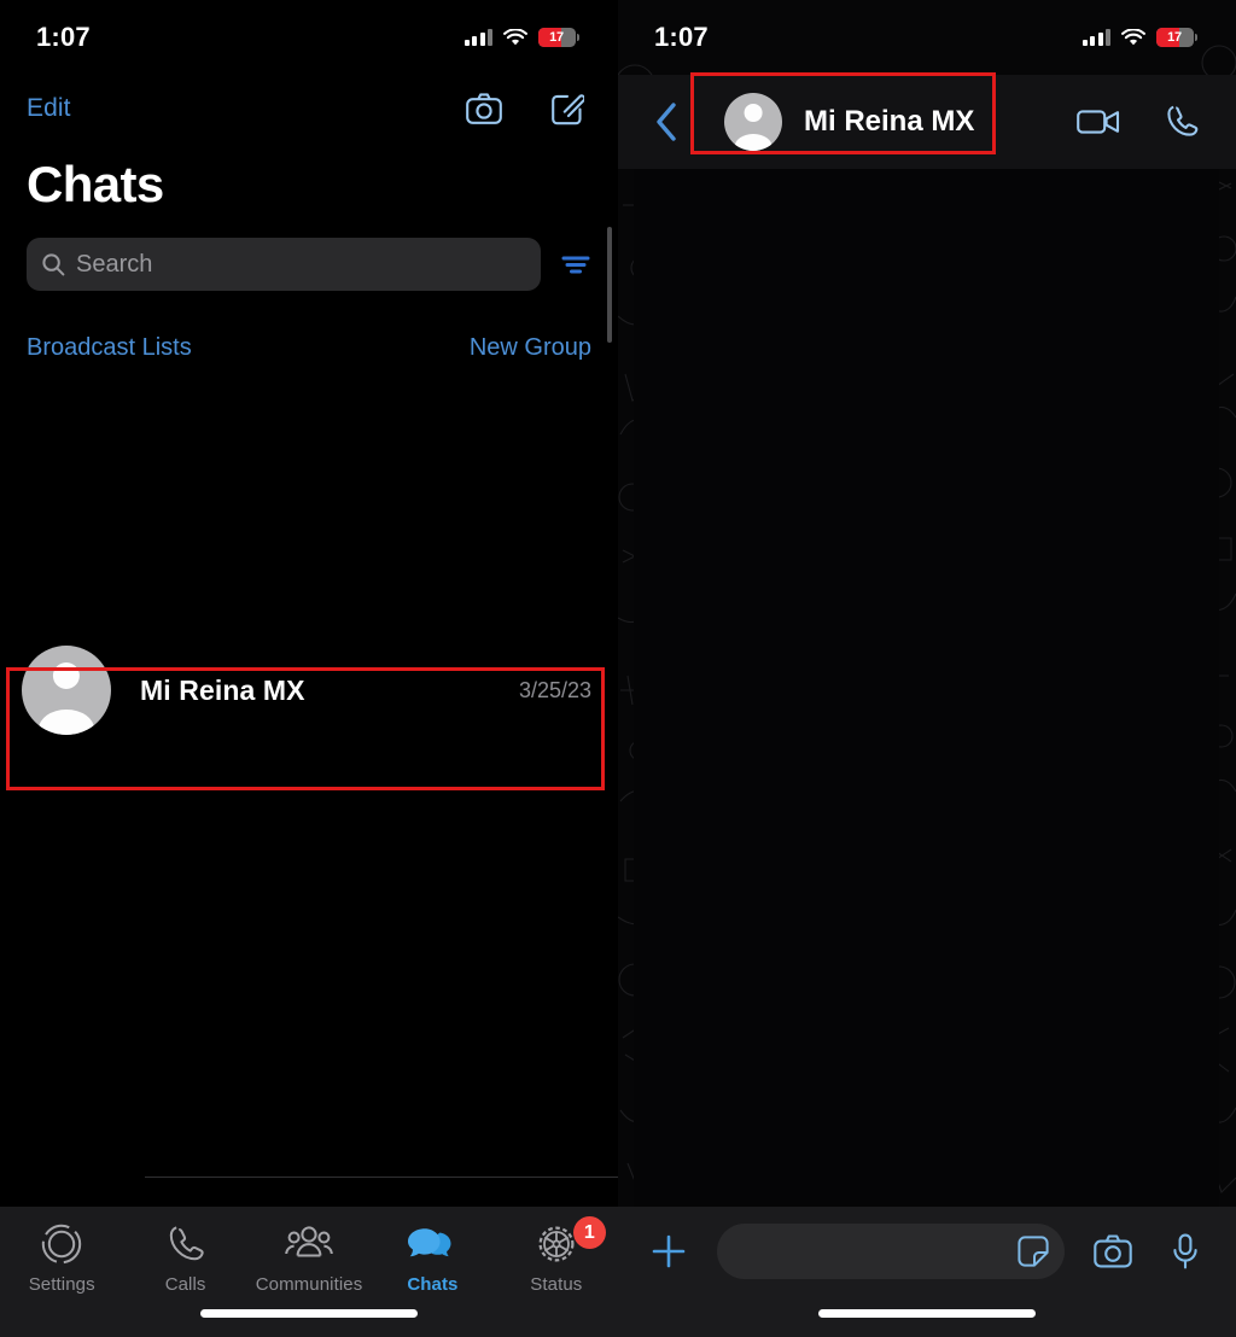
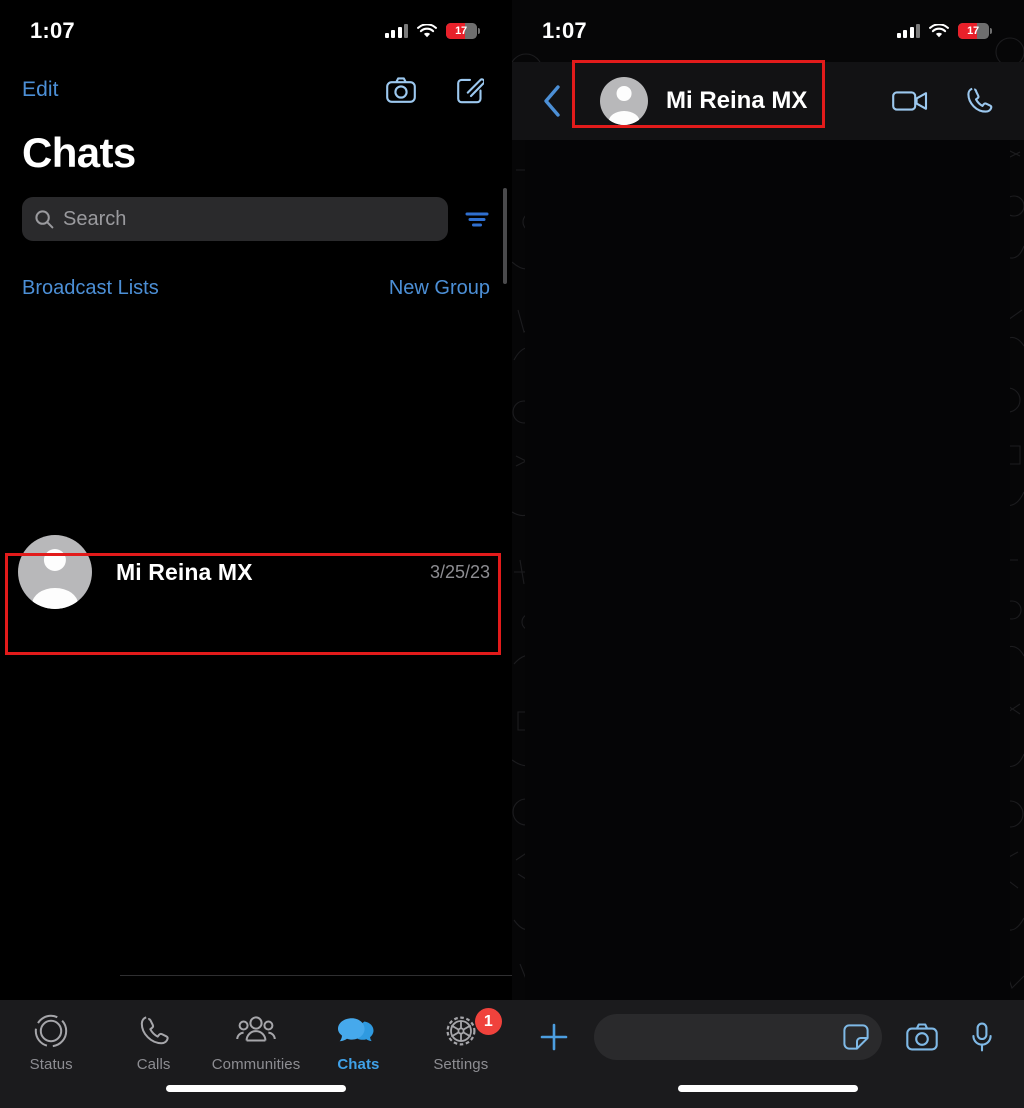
  1:07
  17
  Edit
  Chats
  Search
  Broadcast Lists
  New Group
  Mi Reina MX
  3/25/23
- Settings
+ Status
  Calls
  Communities
  Chats
  1
- Status
+ Settings
  1:07
  17
  Mi Reina MX
